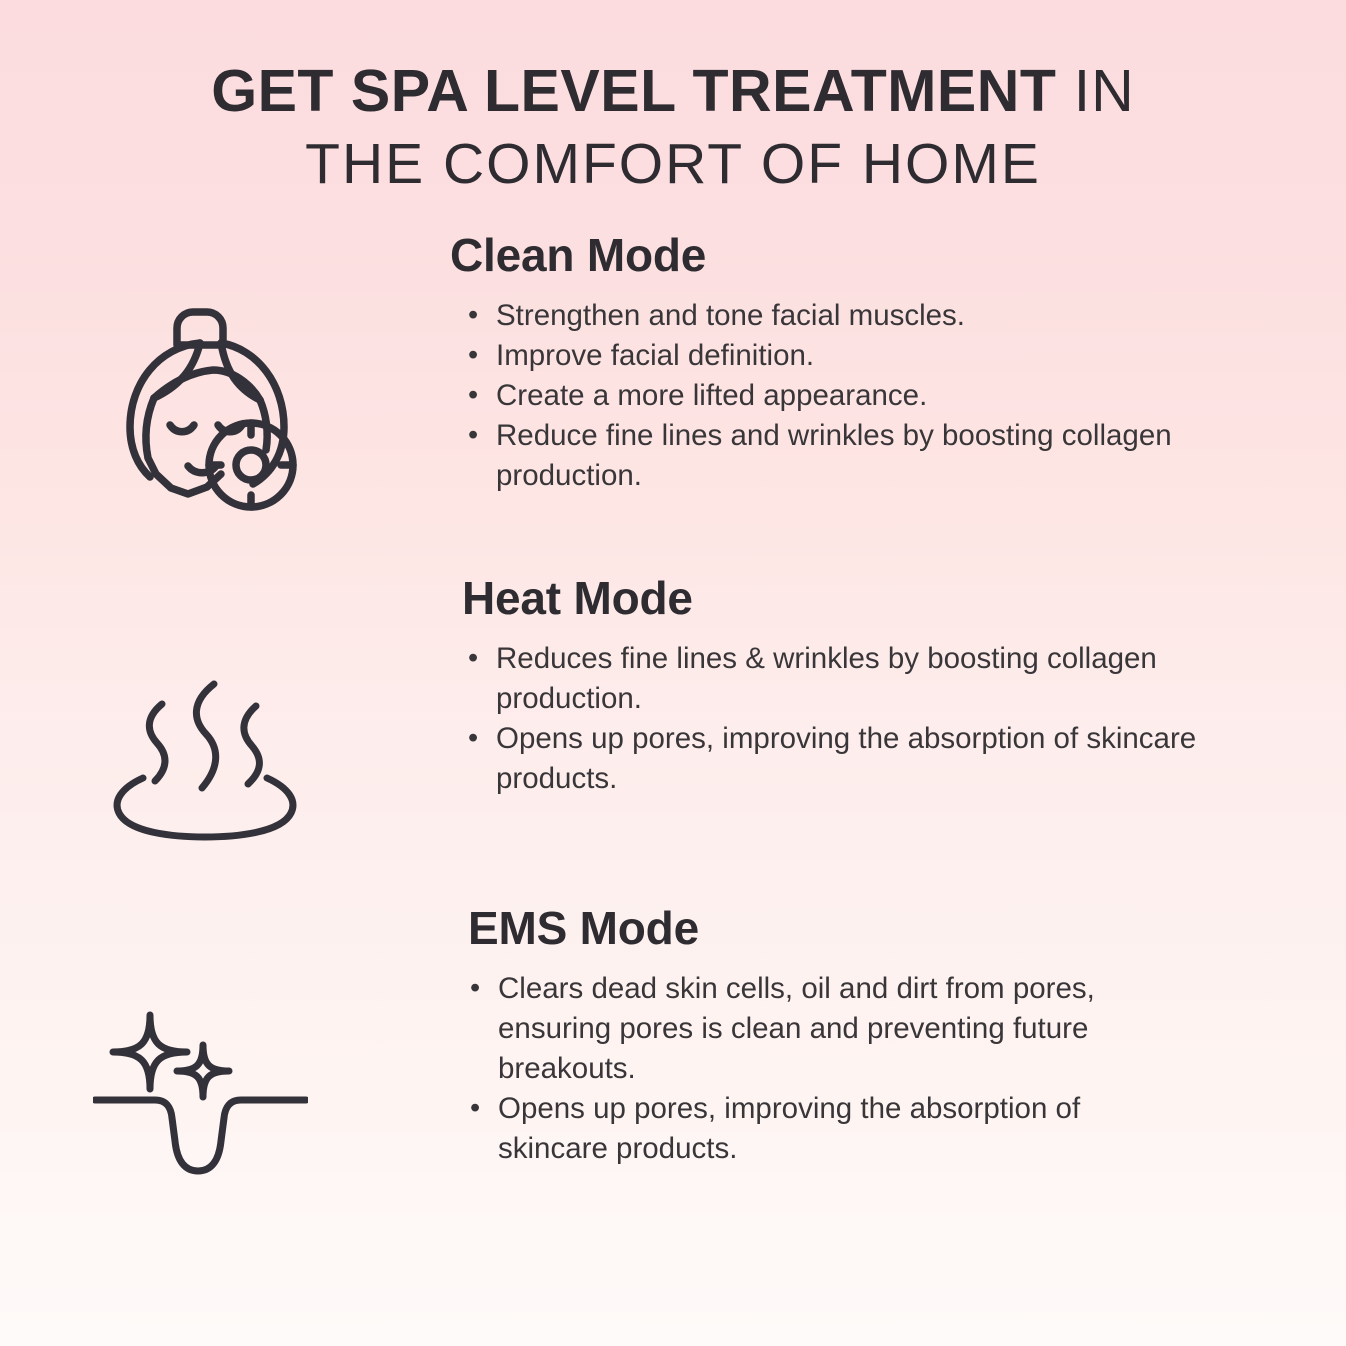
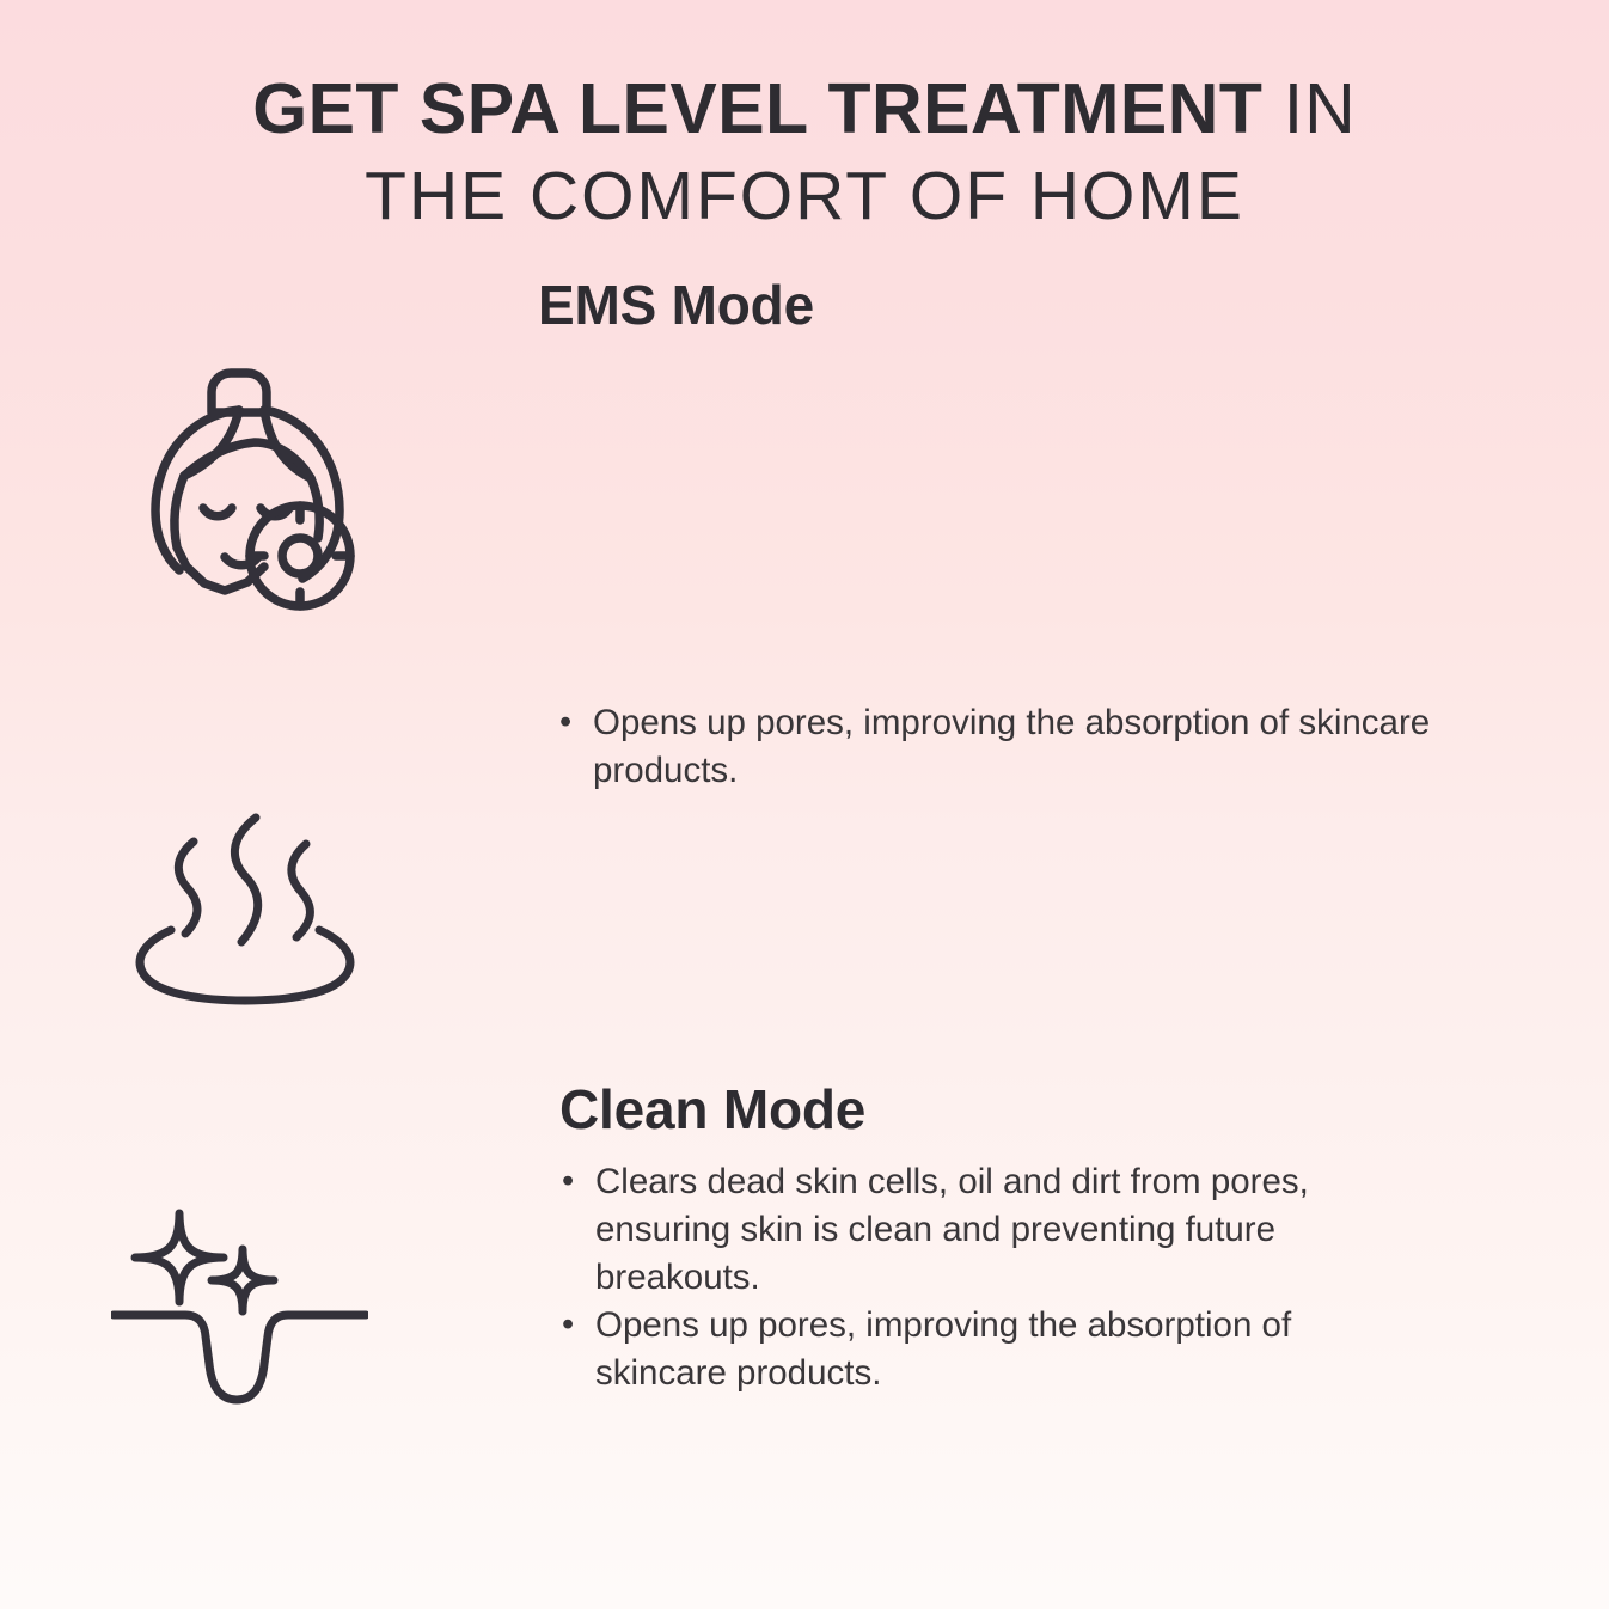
  GET SPA LEVEL TREATMENT IN
  THE COMFORT OF HOME
- Clean Mode
+ EMS Mode
- Strengthen and tone facial muscles.
- Improve facial definition.
- Create a more lifted appearance.
- Reduce fine lines and wrinkles by boosting collagen production.
- Heat Mode
- Reduces fine lines & wrinkles by boosting collagen production.
  Opens up pores, improving the absorption of skincare products.
- EMS Mode
+ Clean Mode
- Clears dead skin cells, oil and dirt from pores, ensuring pores is clean and preventing future breakouts.
+ Clears dead skin cells, oil and dirt from pores, ensuring skin is clean and preventing future breakouts.
  Opens up pores, improving the absorption of skincare products.
